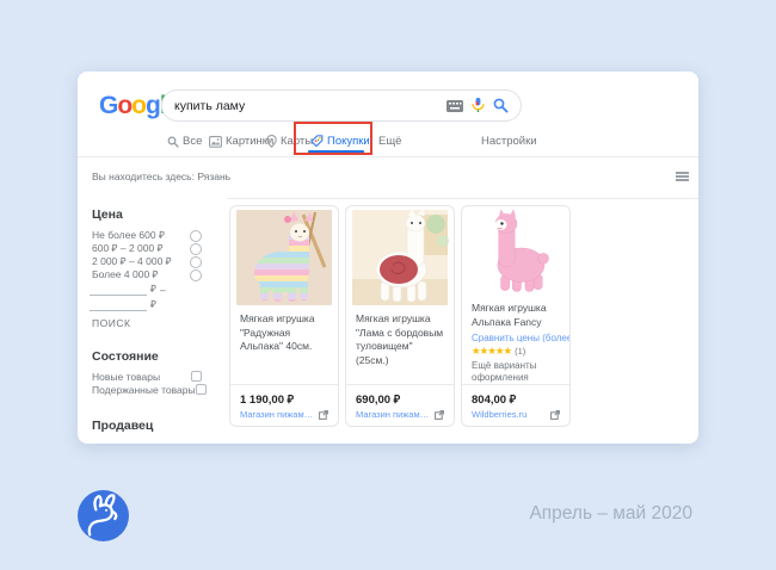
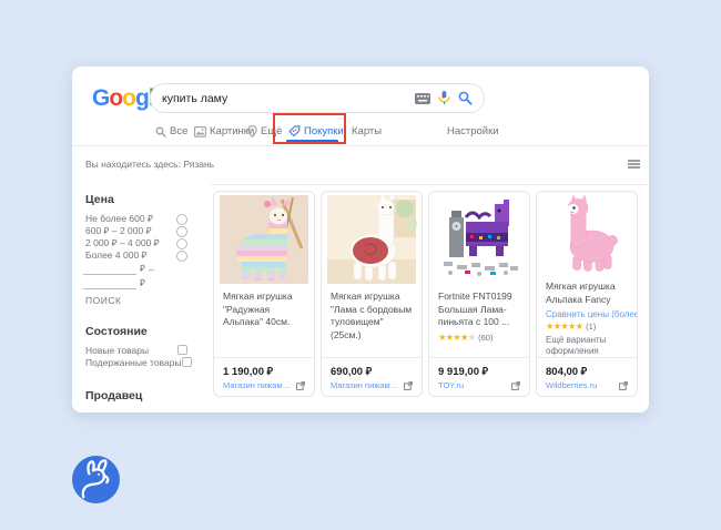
  купить ламу
  Все
  Картинки
- Карты
+ Ещё
  Покупки
- Ещё
+ Карты
  Настройки
  Вы находитесь здесь: Рязань
  Цена
  Не более 600 ₽
  600 ₽ – 2 000 ₽
  2 000 ₽ – 4 000 ₽
  Более 4 000 ₽
  ₽
  –
  ₽
  ПОИСК
  Состояние
  Новые товары
  Подержанные товары
  Продавец
  Мягкая игрушка "Радужная Альпака" 40см.
  1 190,00 ₽
  Магазин пижам ки
  Мягкая игрушка "Лама с бордовым туловищем" (25см.)
  690,00 ₽
  Магазин пижам ки
+ Fortnite FNT0199 Большая Лама-пиньята с 100 ...
+ ★★★★★ (60)
+ 9 919,00 ₽
+ TOY.ru
  Мягкая игрушка Альпака Fancy
  Сравнить цены (боле
  ★★★★★ (1)
  Ещё варианты оформления
  804,00 ₽
  Wildberries.ru
- Апрель – май 2020
